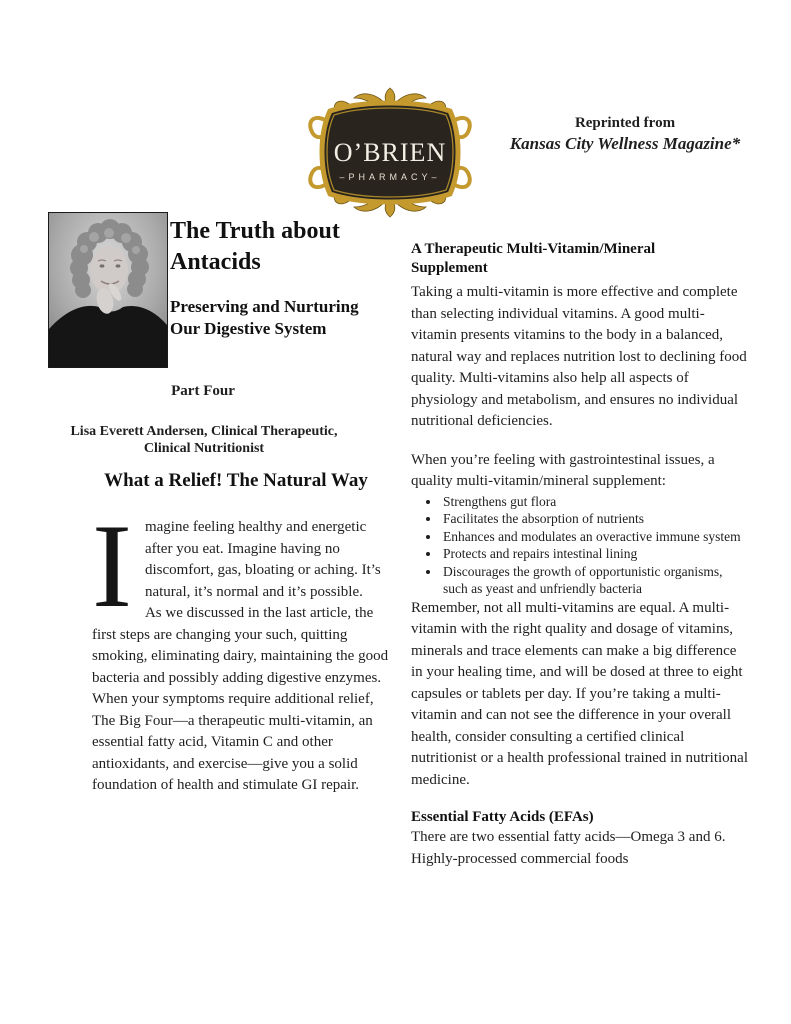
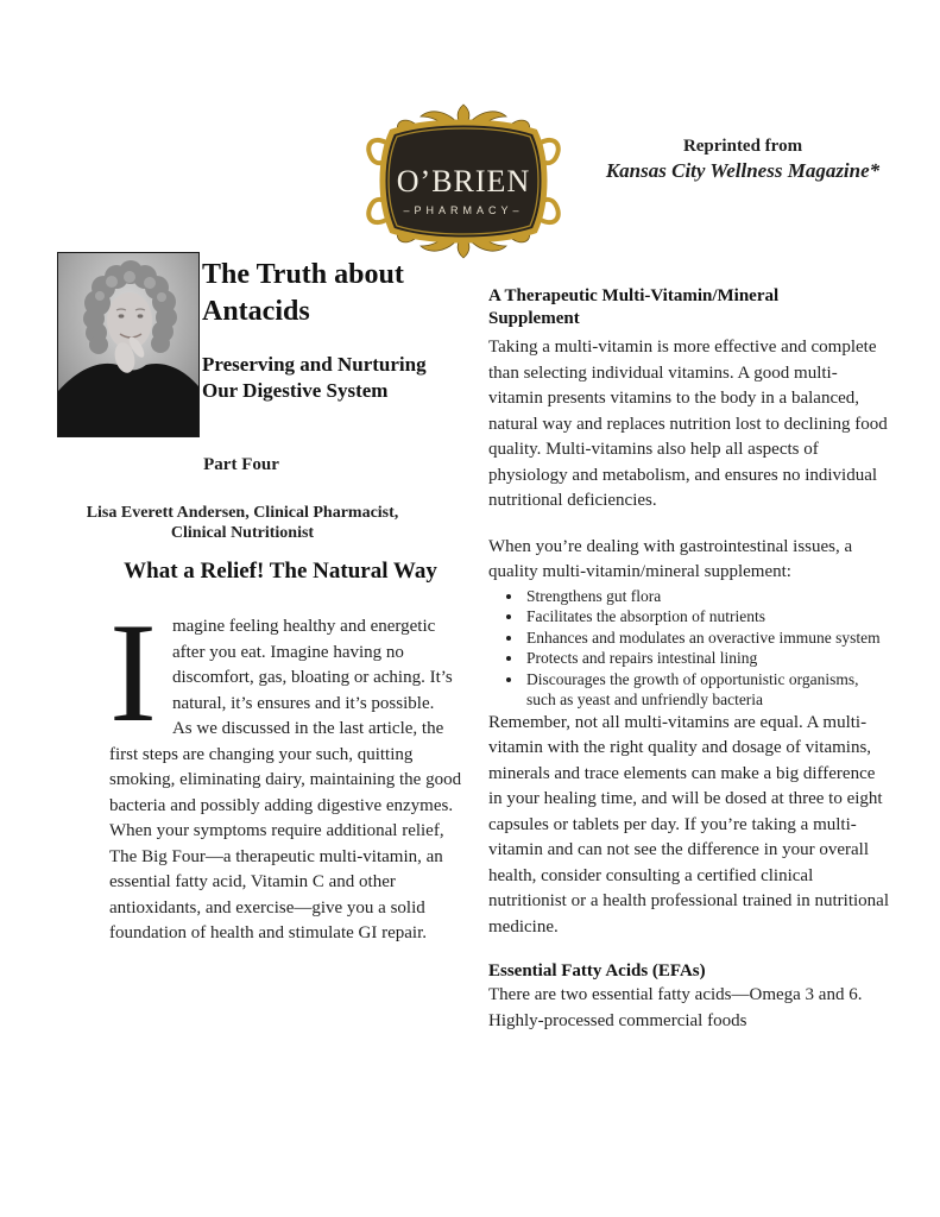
  O’BRIEN
  –PHARMACY–
  Reprinted from
  Kansas City Wellness Magazine*
  The Truth about
  Antacids
  Preserving and Nurturing Our Digestive System
  Part Four
- Lisa Everett Andersen, Clinical Therapeutic,
+ Lisa Everett Andersen, Clinical Pharmacist,
  Clinical Nutritionist
  What a Relief! The Natural Way
  I
- magine feeling healthy and energetic after you eat. Imagine having no discomfort, gas, bloating or aching. It’s natural, it’s normal and it’s possible.
+ magine feeling healthy and energetic after you eat. Imagine having no discomfort, gas, bloating or aching. It’s natural, it’s ensures and it’s possible.
  As we discussed in the last article, the first steps are changing your such, quitting smoking, eliminating dairy, maintaining the good bacteria and possibly adding digestive enzymes. When your symptoms require additional relief, The Big Four—a therapeutic multi-vitamin, an essential fatty acid, Vitamin C and other antioxidants, and exercise—give you a solid foundation of health and stimulate GI repair.
  A Therapeutic Multi-Vitamin/Mineral Supplement
  Taking a multi-vitamin is more effective and complete than selecting individual vitamins. A good multi-vitamin presents vitamins to the body in a balanced, natural way and replaces nutrition lost to declining food quality. Multi-vitamins also help all aspects of physiology and metabolism, and ensures no individual nutritional deficiencies.
- When you’re feeling with gastrointestinal issues, a quality multi-vitamin/mineral supplement:
+ When you’re dealing with gastrointestinal issues, a quality multi-vitamin/mineral supplement:
  Strengthens gut flora
  Facilitates the absorption of nutrients
  Enhances and modulates an overactive immune system
  Protects and repairs intestinal lining
  Discourages the growth of opportunistic organisms, such as yeast and unfriendly bacteria
  Remember, not all multi-vitamins are equal. A multi-vitamin with the right quality and dosage of vitamins, minerals and trace elements can make a big difference in your healing time, and will be dosed at three to eight capsules or tablets per day. If you’re taking a multi-vitamin and can not see the difference in your overall health, consider consulting a certified clinical nutritionist or a health professional trained in nutritional medicine.
  Essential Fatty Acids (EFAs)
  There are two essential fatty acids—Omega 3 and 6. Highly-processed commercial foods
